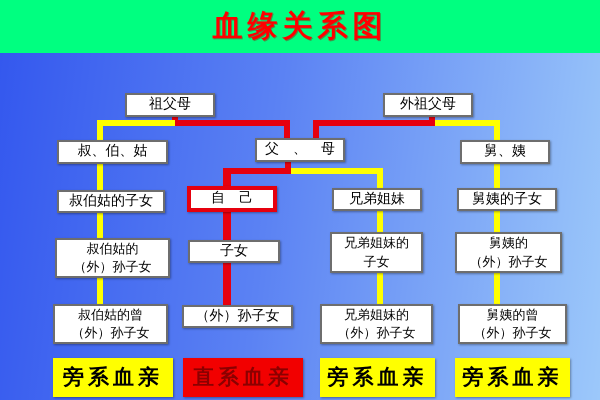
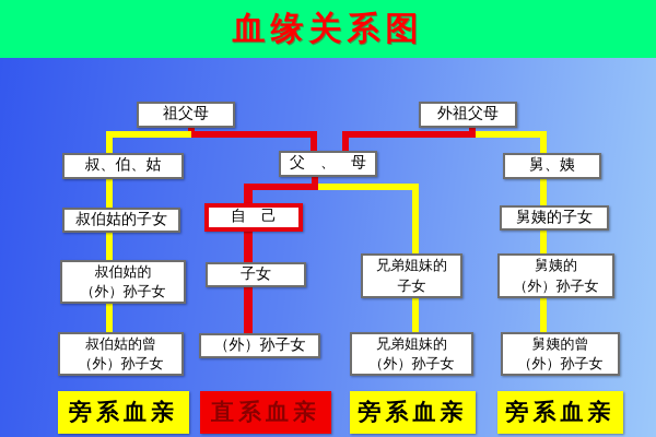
  血缘关系图
  祖父母
  外祖父母
  叔、伯、姑
  父 、 母
  舅、姨
  叔伯姑的子女
  自 己
- 兄弟姐妹
  舅姨的子女
  叔伯姑的
  （外）孙子女
  子女
  兄弟姐妹的
  子女
  舅姨的
  （外）孙子女
  叔伯姑的曾
  （外）孙子女
  （外）孙子女
  兄弟姐妹的
  （外）孙子女
  舅姨的曾
  （外）孙子女
  旁系血亲
  直系血亲
  旁系血亲
  旁系血亲
